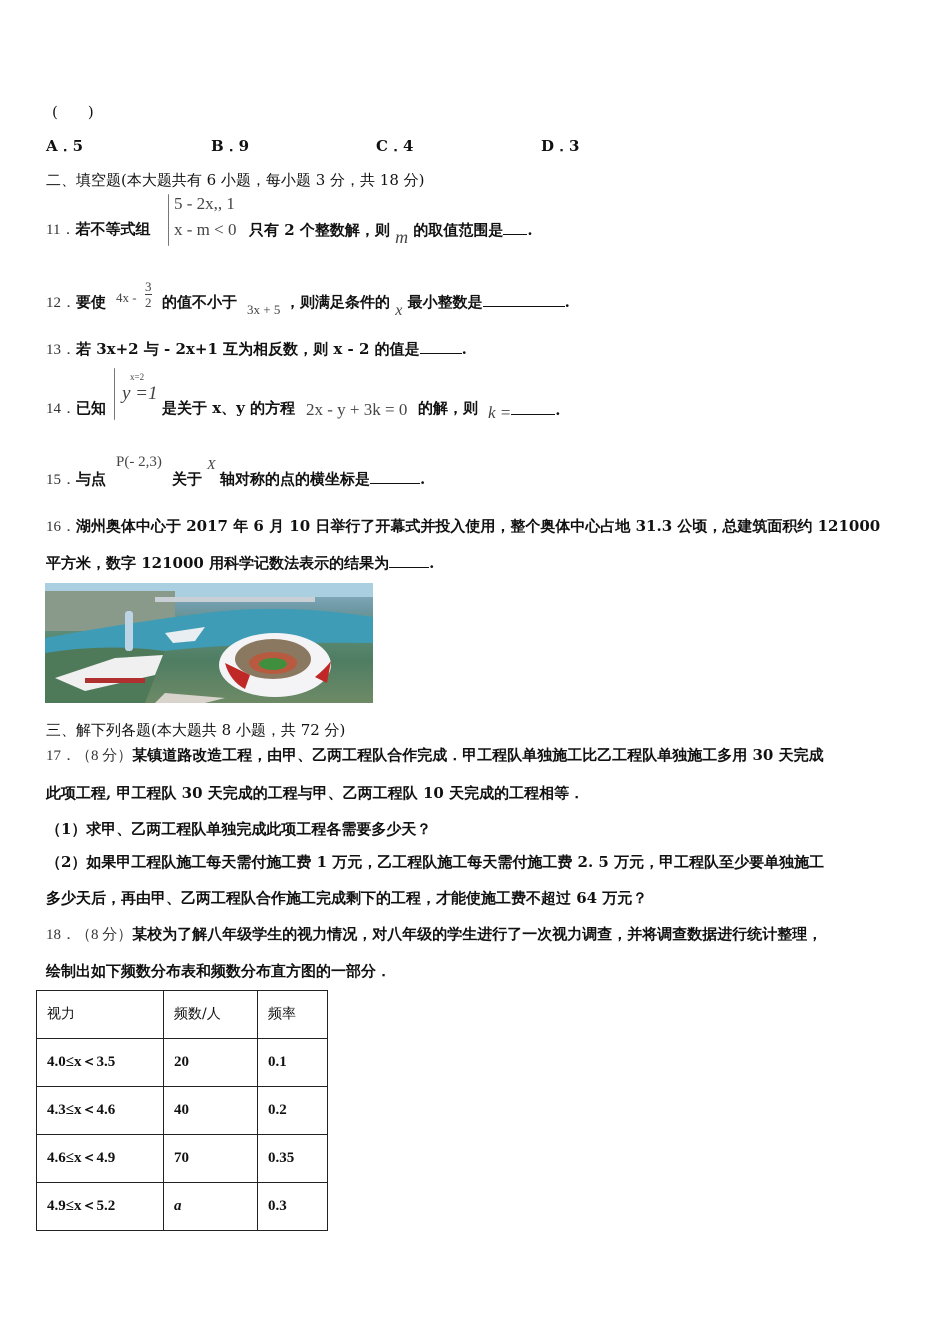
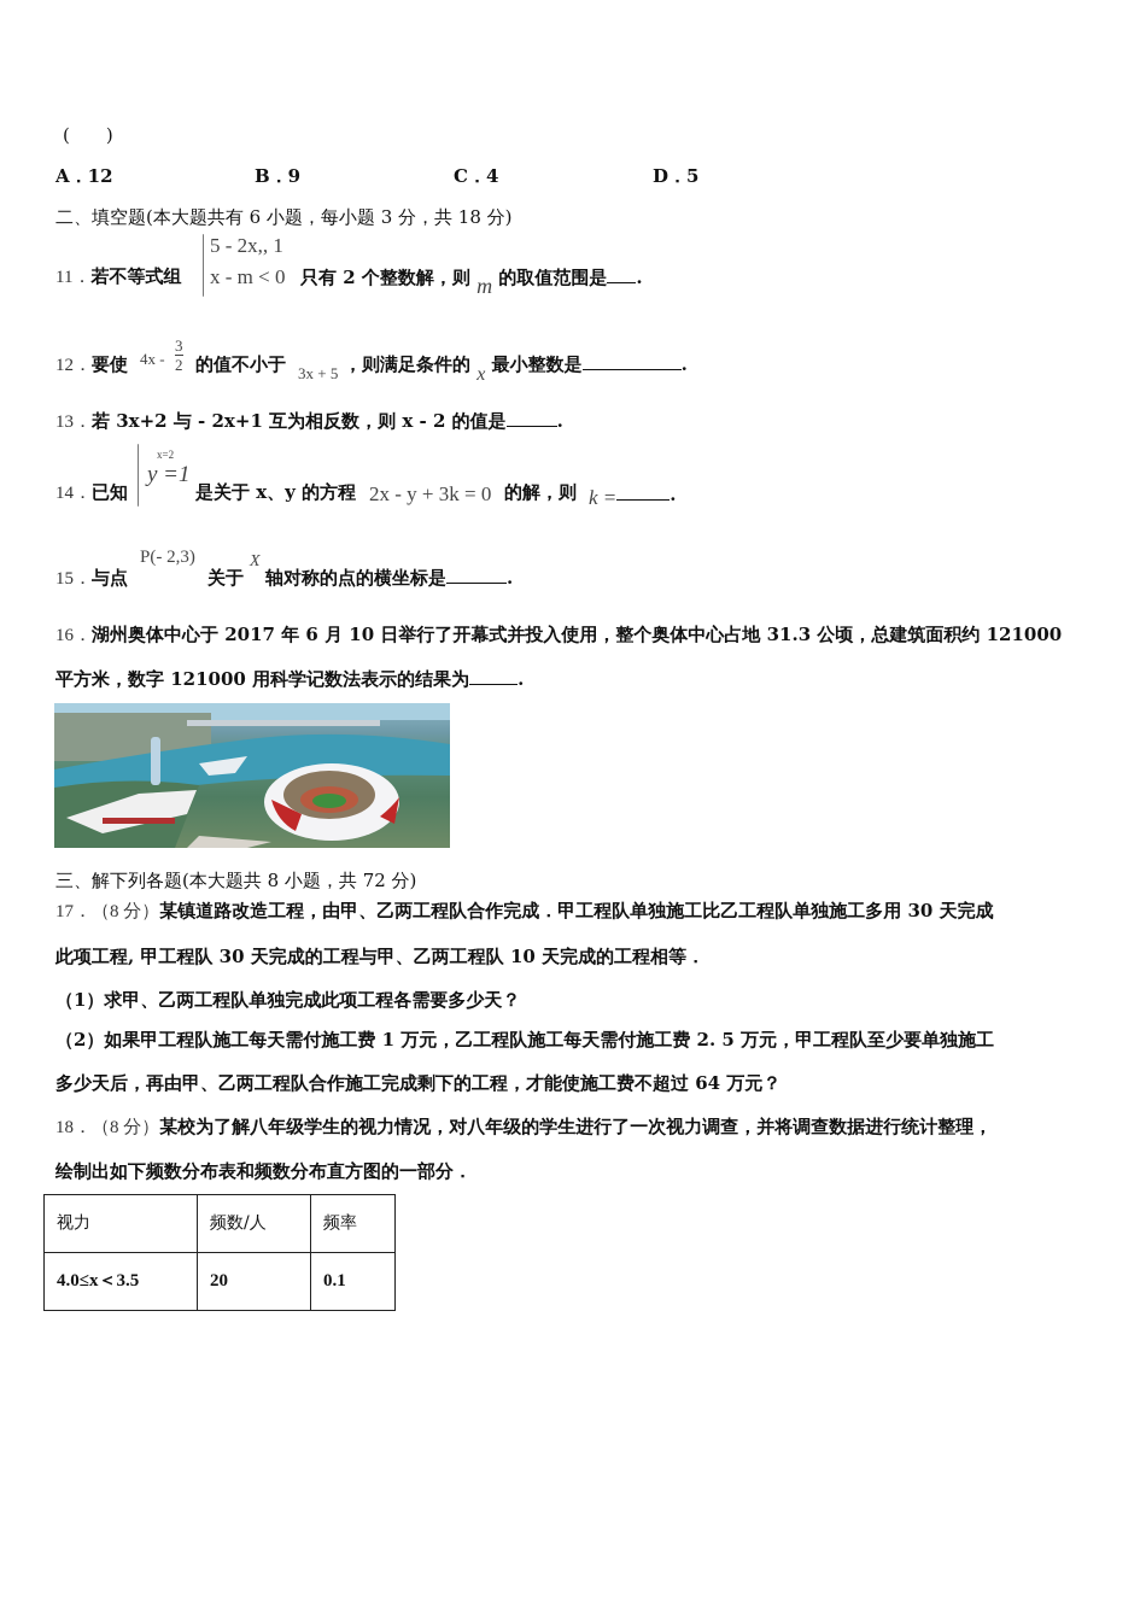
  ( )
- A．5
+ A．12
  B．9
  C．4
- D．3
+ D．5
  二、填空题(本大题共有 6 小题，每小题 3 分，共 18 分)
  11．若不等式组
  5 - 2x,, 1
  x - m < 0
  只有 2 个整数解，则 m 的取值范围是 .
  12．要使
  4x -
  3
  2
  的值不小于
  3x + 5
  ，则满足条件的 x 最小整数是 .
  13．若 3x+2 与 - 2x+1 互为相反数，则 x - 2 的值是 .
  14．已知
  x=2
  y =1
  是关于 x、y 的方程
  2x - y + 3k = 0
  的解，则
  k = .
  15．与点
  P(- 2,3)
  关于
  X
  轴对称的点的横坐标是 .
  16．湖州奥体中心于 2017 年 6 月 10 日举行了开幕式并投入使用，整个奥体中心占地 31.3 公顷，总建筑面积约 121000
  平方米，数字 121000 用科学记数法表示的结果为 .
  三、解下列各题(本大题共 8 小题，共 72 分)
  17．（8 分）某镇道路改造工程，由甲、乙两工程队合作完成．甲工程队单独施工比乙工程队单独施工多用 30 天完成
  此项工程, 甲工程队 30 天完成的工程与甲、乙两工程队 10 天完成的工程相等．
  （1）求甲、乙两工程队单独完成此项工程各需要多少天？
  （2）如果甲工程队施工每天需付施工费 1 万元，乙工程队施工每天需付施工费 2. 5 万元，甲工程队至少要单独施工
  多少天后，再由甲、乙两工程队合作施工完成剩下的工程，才能使施工费不超过 64 万元？
  18．（8 分）某校为了解八年级学生的视力情况，对八年级的学生进行了一次视力调查，并将调查数据进行统计整理，
  绘制出如下频数分布表和频数分布直方图的一部分．
  视力	频数/人	频率
  4.0≤x＜3.5	20	0.1
- 4.3≤x＜4.6	40	0.2
- 4.6≤x＜4.9	70	0.35
- 4.9≤x＜5.2	a	0.3
